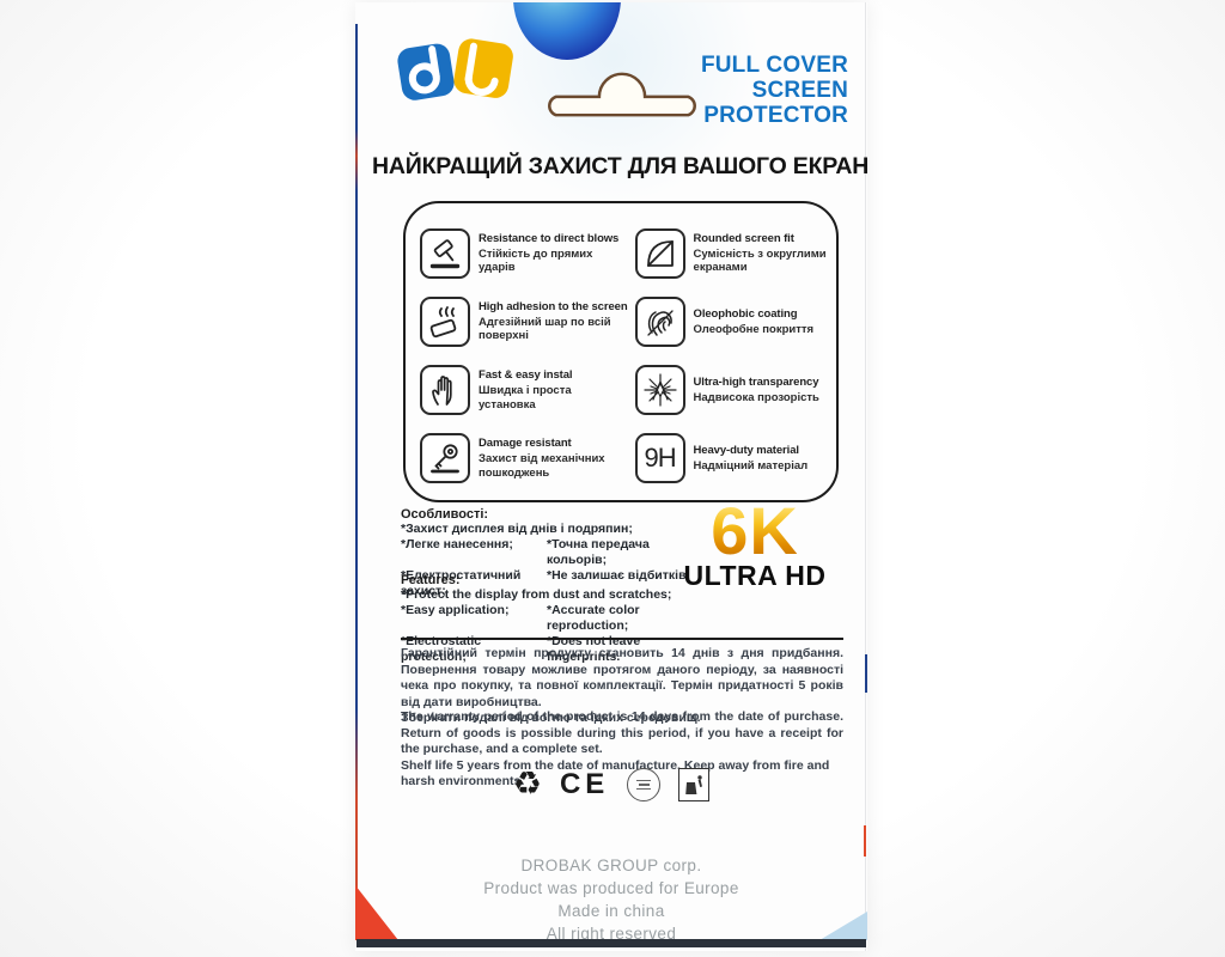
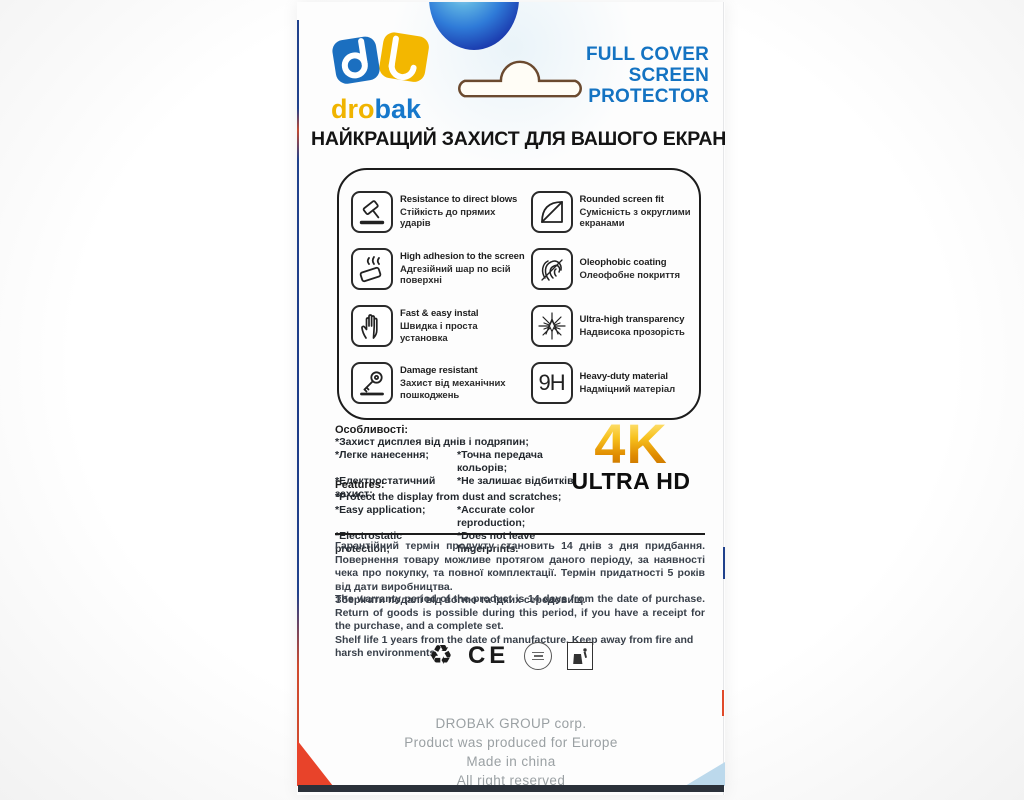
+ drobak
  FULL COVER
  SCREEN
  PROTECTOR
  НАЙКРАЩИЙ ЗАХИСТ ДЛЯ ВАШОГО ЕКРАН
  Resistance to direct blows
  Стійкість до прямих ударів
  Rounded screen fit
  Сумісність з округлими екранами
  High adhesion to the screen
  Адгезійний шар по всій поверхні
  Oleophobic coating
  Олеофобне покриття
  Fast & easy instal
  Швидка і проста установка
  Ultra-high transparency
  Надвисока прозорість
  Damage resistant
  Захист від механічних пошкоджень
  9H
  Heavy-duty material
  Надміцний матеріал
  Особливості:
  *Захист дисплея від днів і подряпин;
  *Легке нанесення;
  *Точна передача кольорів;
  *Електростатичний захист;
  *Не залишає відбитків.
  Features:
  *Protect the display from dust and scratches;
  *Easy application;
  *Accurate color reproduction;
  *Electrostatic protection;
  *Does not leave fingerprints.
- 6K
+ 4K
  ULTRA HD
  Гарантійний термін продукту становить 14 днів з дня придбання. Повернення товару можливе протягом даного періоду, за наявності чека про покупку, та повної комплектації. Термін придатності 5 років від дати виробництва.
  Зберігати подалі від вогню та їдких середовищ.
  The warranty period of the product is 14 days from the date of purchase. Return of goods is possible during this period, if you have a receipt for the purchase, and a complete set.
- Shelf life 5 years from the date of manufacture. Keep away from fire and harsh environments.
+ Shelf life 1 years from the date of manufacture. Keep away from fire and harsh environments.
  ♻
  CE
  DROBAK GROUP corp.
  Product was produced for Europe
  Made in china
  All right reserved
